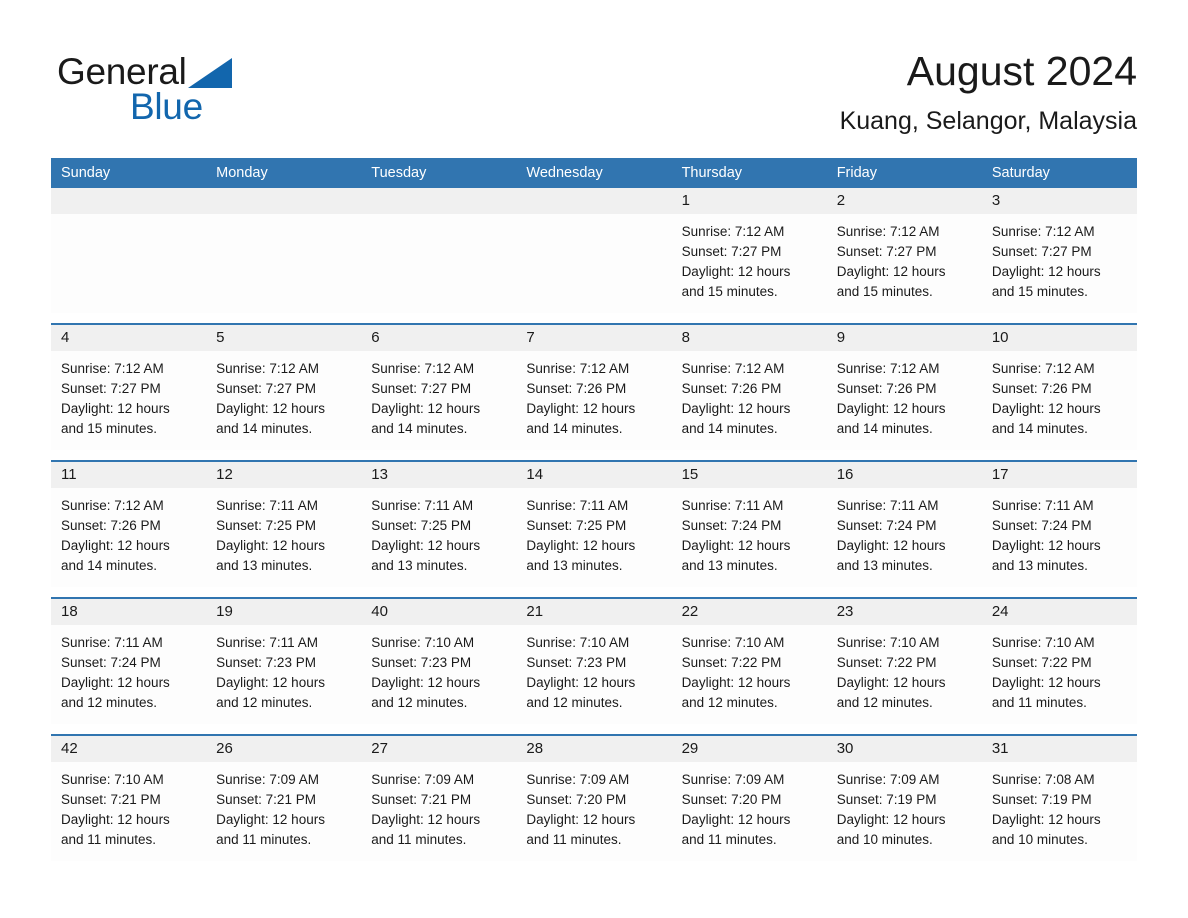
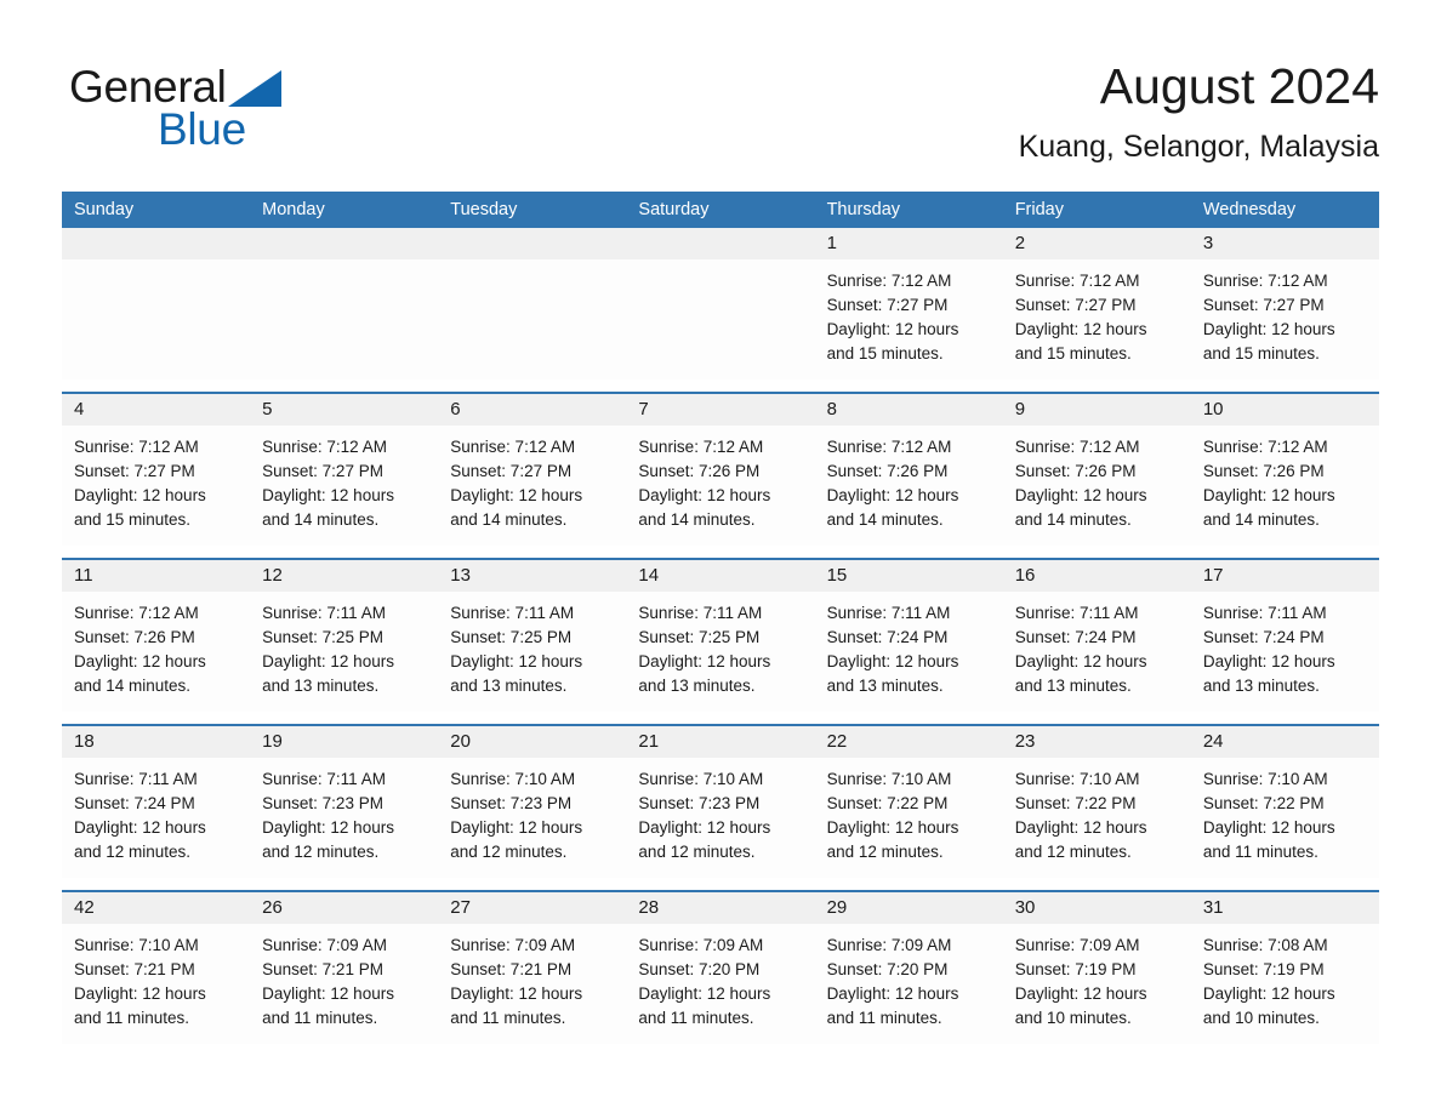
  General
  Blue
  August 2024
  Kuang, Selangor, Malaysia
  Sunday
  Monday
  Tuesday
- Wednesday
+ Saturday
  Thursday
  Friday
- Saturday
+ Wednesday
  1
  Sunrise: 7:12 AM
  Sunset: 7:27 PM
  Daylight: 12 hours
  and 15 minutes.
  2
  Sunrise: 7:12 AM
  Sunset: 7:27 PM
  Daylight: 12 hours
  and 15 minutes.
  3
  Sunrise: 7:12 AM
  Sunset: 7:27 PM
  Daylight: 12 hours
  and 15 minutes.
  4
  Sunrise: 7:12 AM
  Sunset: 7:27 PM
  Daylight: 12 hours
  and 15 minutes.
  5
  Sunrise: 7:12 AM
  Sunset: 7:27 PM
  Daylight: 12 hours
  and 14 minutes.
  6
  Sunrise: 7:12 AM
  Sunset: 7:27 PM
  Daylight: 12 hours
  and 14 minutes.
  7
  Sunrise: 7:12 AM
  Sunset: 7:26 PM
  Daylight: 12 hours
  and 14 minutes.
  8
  Sunrise: 7:12 AM
  Sunset: 7:26 PM
  Daylight: 12 hours
  and 14 minutes.
  9
  Sunrise: 7:12 AM
  Sunset: 7:26 PM
  Daylight: 12 hours
  and 14 minutes.
  10
  Sunrise: 7:12 AM
  Sunset: 7:26 PM
  Daylight: 12 hours
  and 14 minutes.
  11
  Sunrise: 7:12 AM
  Sunset: 7:26 PM
  Daylight: 12 hours
  and 14 minutes.
  12
  Sunrise: 7:11 AM
  Sunset: 7:25 PM
  Daylight: 12 hours
  and 13 minutes.
  13
  Sunrise: 7:11 AM
  Sunset: 7:25 PM
  Daylight: 12 hours
  and 13 minutes.
  14
  Sunrise: 7:11 AM
  Sunset: 7:25 PM
  Daylight: 12 hours
  and 13 minutes.
  15
  Sunrise: 7:11 AM
  Sunset: 7:24 PM
  Daylight: 12 hours
  and 13 minutes.
  16
  Sunrise: 7:11 AM
  Sunset: 7:24 PM
  Daylight: 12 hours
  and 13 minutes.
  17
  Sunrise: 7:11 AM
  Sunset: 7:24 PM
  Daylight: 12 hours
  and 13 minutes.
  18
  Sunrise: 7:11 AM
  Sunset: 7:24 PM
  Daylight: 12 hours
  and 12 minutes.
  19
  Sunrise: 7:11 AM
  Sunset: 7:23 PM
  Daylight: 12 hours
  and 12 minutes.
- 40
+ 20
  Sunrise: 7:10 AM
  Sunset: 7:23 PM
  Daylight: 12 hours
  and 12 minutes.
  21
  Sunrise: 7:10 AM
  Sunset: 7:23 PM
  Daylight: 12 hours
  and 12 minutes.
  22
  Sunrise: 7:10 AM
  Sunset: 7:22 PM
  Daylight: 12 hours
  and 12 minutes.
  23
  Sunrise: 7:10 AM
  Sunset: 7:22 PM
  Daylight: 12 hours
  and 12 minutes.
  24
  Sunrise: 7:10 AM
  Sunset: 7:22 PM
  Daylight: 12 hours
  and 11 minutes.
  42
  Sunrise: 7:10 AM
  Sunset: 7:21 PM
  Daylight: 12 hours
  and 11 minutes.
  26
  Sunrise: 7:09 AM
  Sunset: 7:21 PM
  Daylight: 12 hours
  and 11 minutes.
  27
  Sunrise: 7:09 AM
  Sunset: 7:21 PM
  Daylight: 12 hours
  and 11 minutes.
  28
  Sunrise: 7:09 AM
  Sunset: 7:20 PM
  Daylight: 12 hours
  and 11 minutes.
  29
  Sunrise: 7:09 AM
  Sunset: 7:20 PM
  Daylight: 12 hours
  and 11 minutes.
  30
  Sunrise: 7:09 AM
  Sunset: 7:19 PM
  Daylight: 12 hours
  and 10 minutes.
  31
  Sunrise: 7:08 AM
  Sunset: 7:19 PM
  Daylight: 12 hours
  and 10 minutes.
